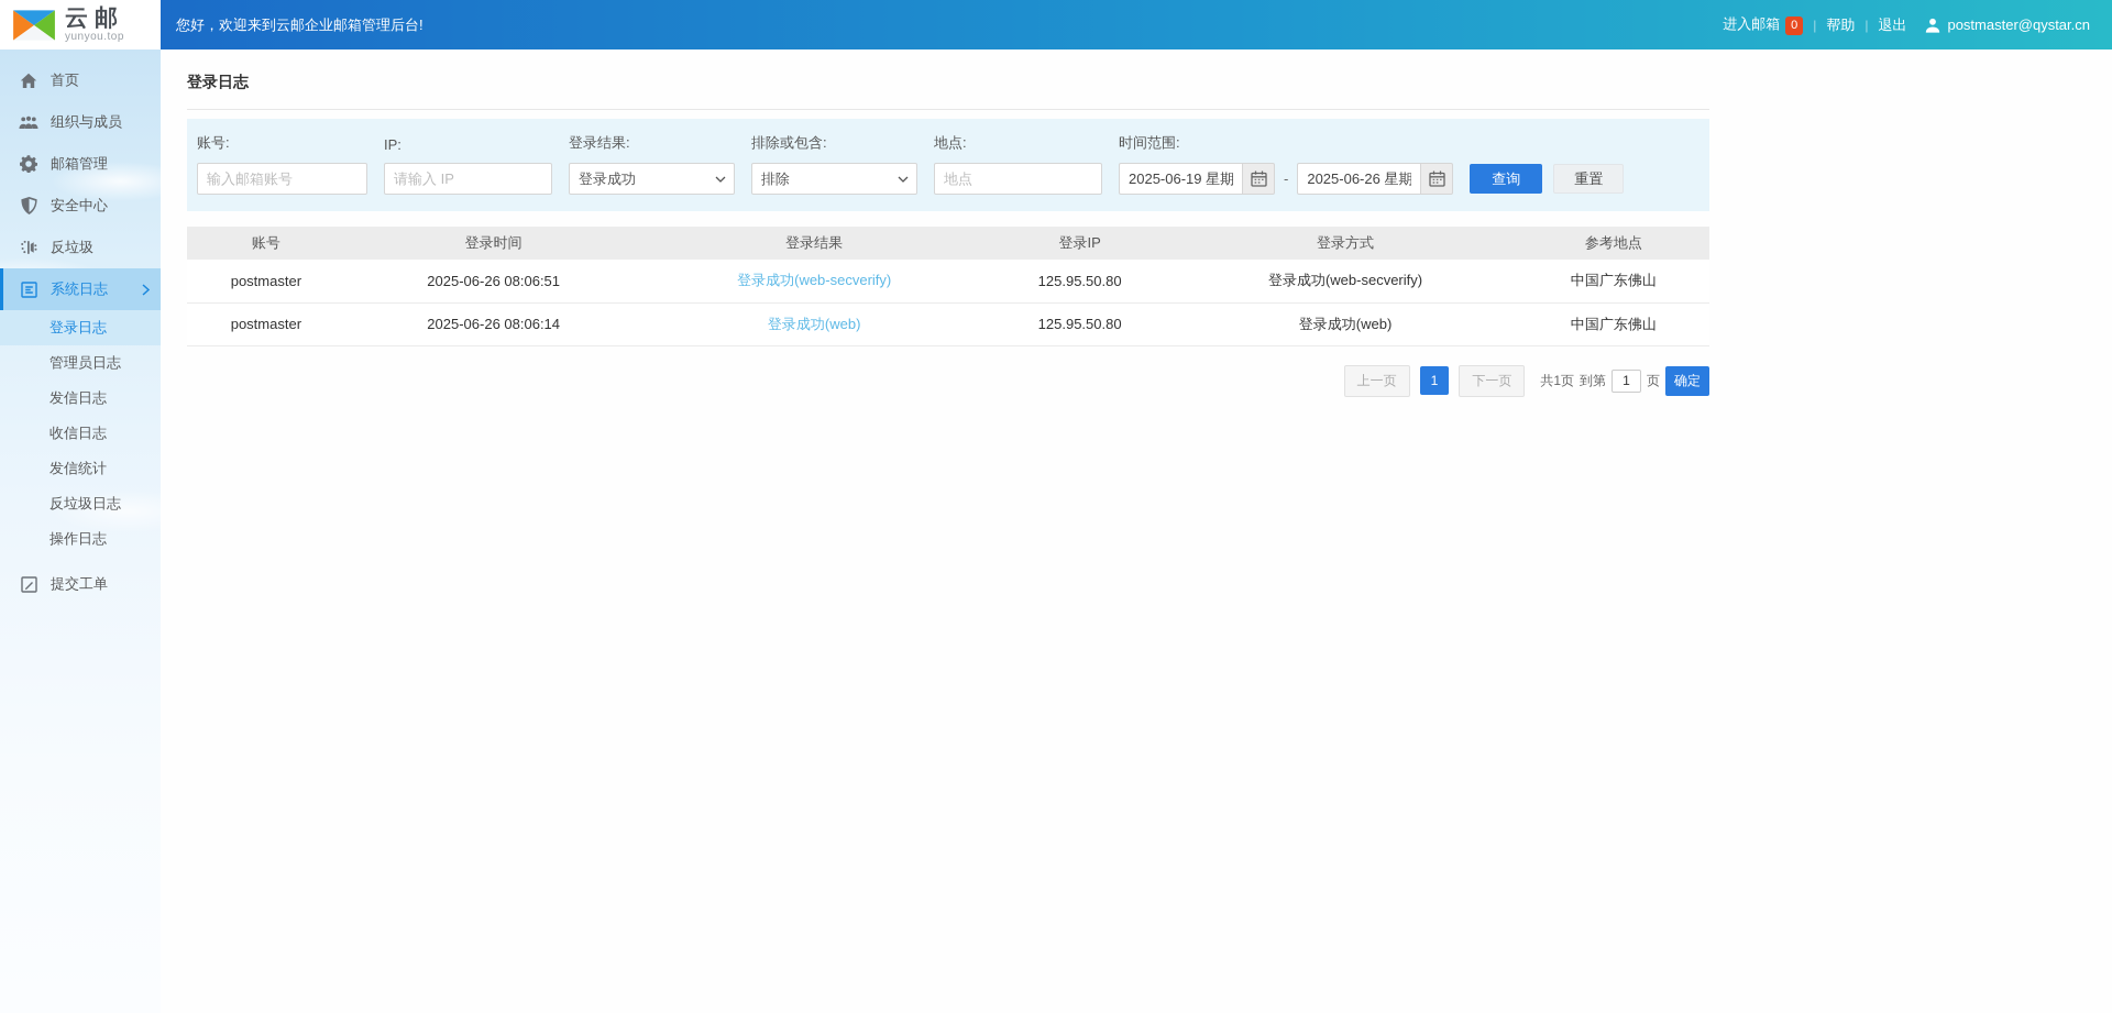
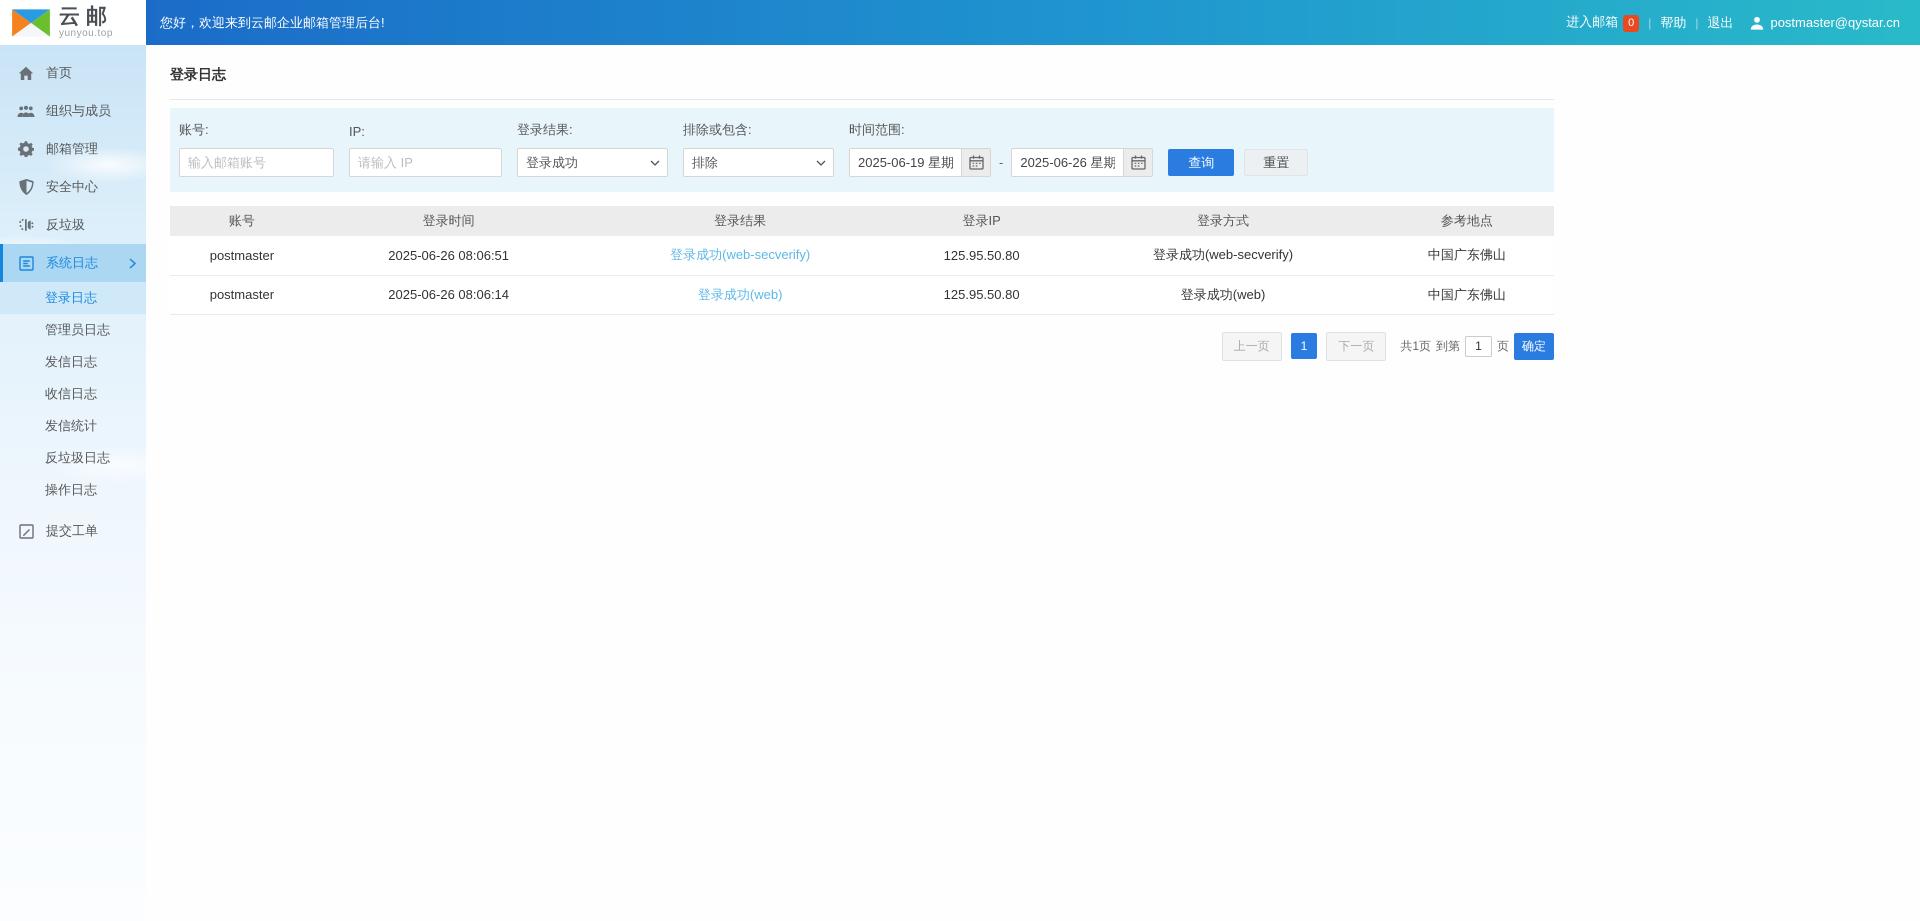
  云邮
  yunyou.top
  您好，欢迎来到云邮企业邮箱管理后台!
  进入邮箱 0
  |
  帮助
  |
  退出
  postmaster@qystar.cn
  首页
  组织与成员
  邮箱管理
  安全中心
  反垃圾
  系统日志
  登录日志
  管理员日志
  发信日志
  收信日志
  发信统计
  反垃圾日志
  操作日志
  提交工单
  登录日志
  账号:
  输入邮箱账号
  IP:
  请输入 IP
  登录结果:
  登录成功
  排除或包含:
  排除
- 地点:
- 地点
  时间范围:
  2025-06-19 星期
  -
  2025-06-26 星期
  查询
  重置
  账号	登录时间	登录结果	登录IP	登录方式	参考地点
  postmaster	2025-06-26 08:06:51	登录成功(web-secverify)	125.95.50.80	登录成功(web-secverify)	中国广东佛山
  postmaster	2025-06-26 08:06:14	登录成功(web)	125.95.50.80	登录成功(web)	中国广东佛山
  上一页
  1
  下一页
  共1页
  到第
  1
  页
  确定
